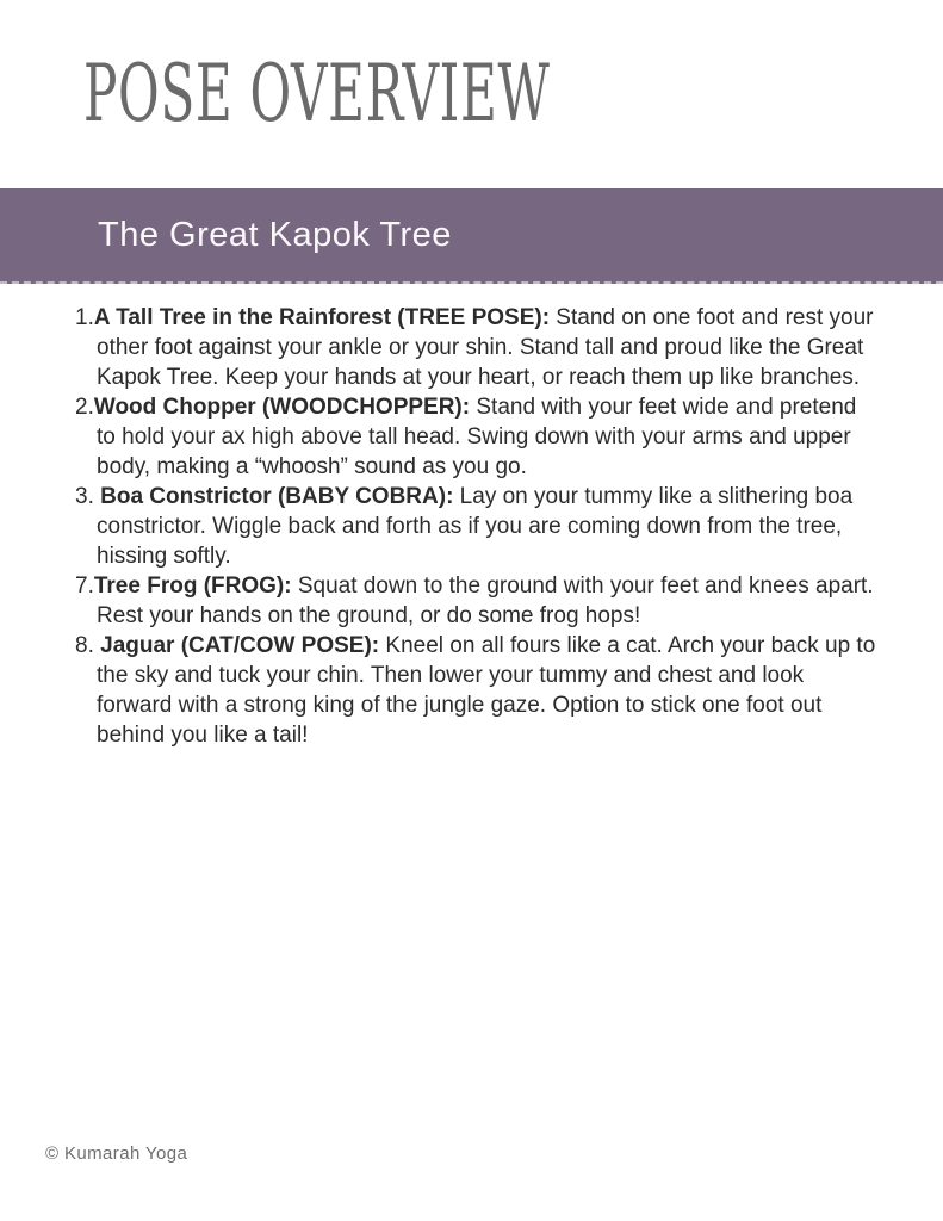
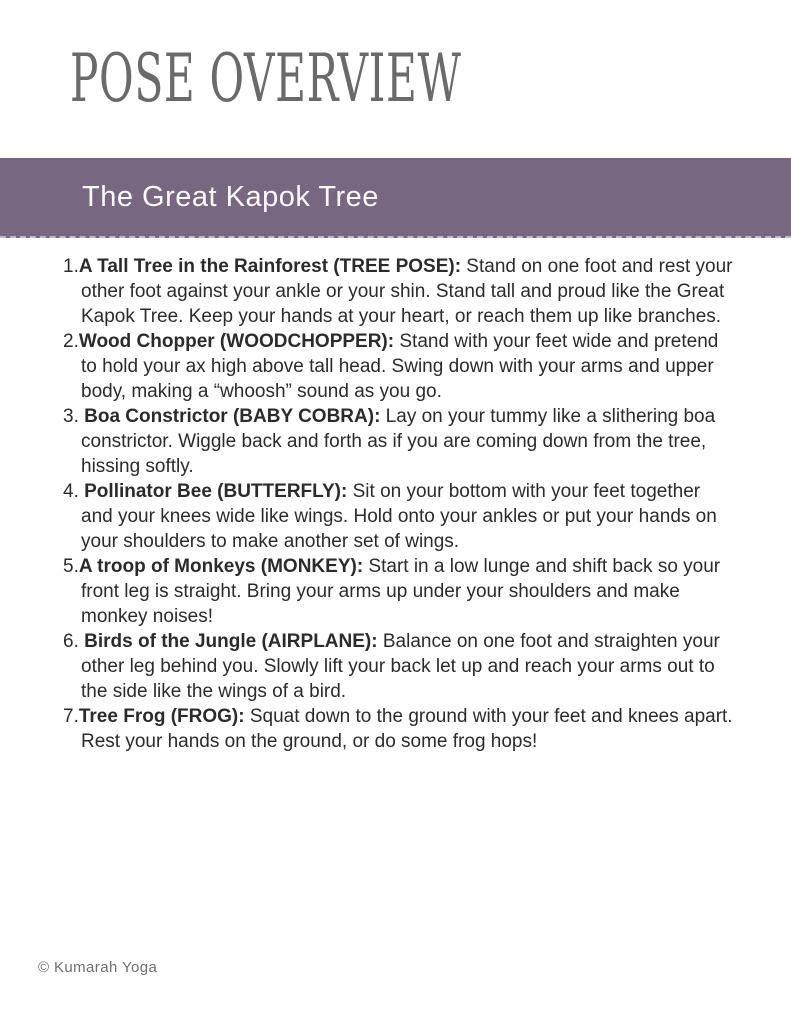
  POSE OVERVIEW
  The Great Kapok Tree
  1.A Tall Tree in the Rainforest (TREE POSE): Stand on one foot and rest your other foot against your ankle or your shin. Stand tall and proud like the Great Kapok Tree. Keep your hands at your heart, or reach them up like branches.
  2.Wood Chopper (WOODCHOPPER): Stand with your feet wide and pretend to hold your ax high above tall head. Swing down with your arms and upper body, making a “whoosh” sound as you go.
  3. Boa Constrictor (BABY COBRA): Lay on your tummy like a slithering boa constrictor. Wiggle back and forth as if you are coming down from the tree, hissing softly.
+ 4. Pollinator Bee (BUTTERFLY): Sit on your bottom with your feet together and your knees wide like wings. Hold onto your ankles or put your hands on your shoulders to make another set of wings.
+ 5.A troop of Monkeys (MONKEY): Start in a low lunge and shift back so your front leg is straight. Bring your arms up under your shoulders and make monkey noises!
+ 6. Birds of the Jungle (AIRPLANE): Balance on one foot and straighten your other leg behind you. Slowly lift your back let up and reach your arms out to the side like the wings of a bird.
  7.Tree Frog (FROG): Squat down to the ground with your feet and knees apart. Rest your hands on the ground, or do some frog hops!
- 8. Jaguar (CAT/COW POSE): Kneel on all fours like a cat. Arch your back up to the sky and tuck your chin. Then lower your tummy and chest and look forward with a strong king of the jungle gaze. Option to stick one foot out behind you like a tail!
  © Kumarah Yoga
